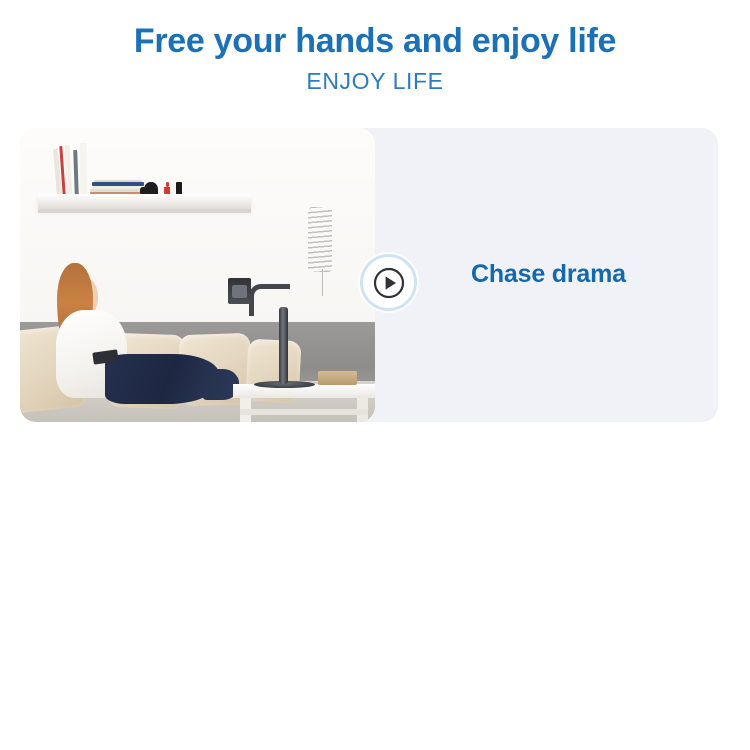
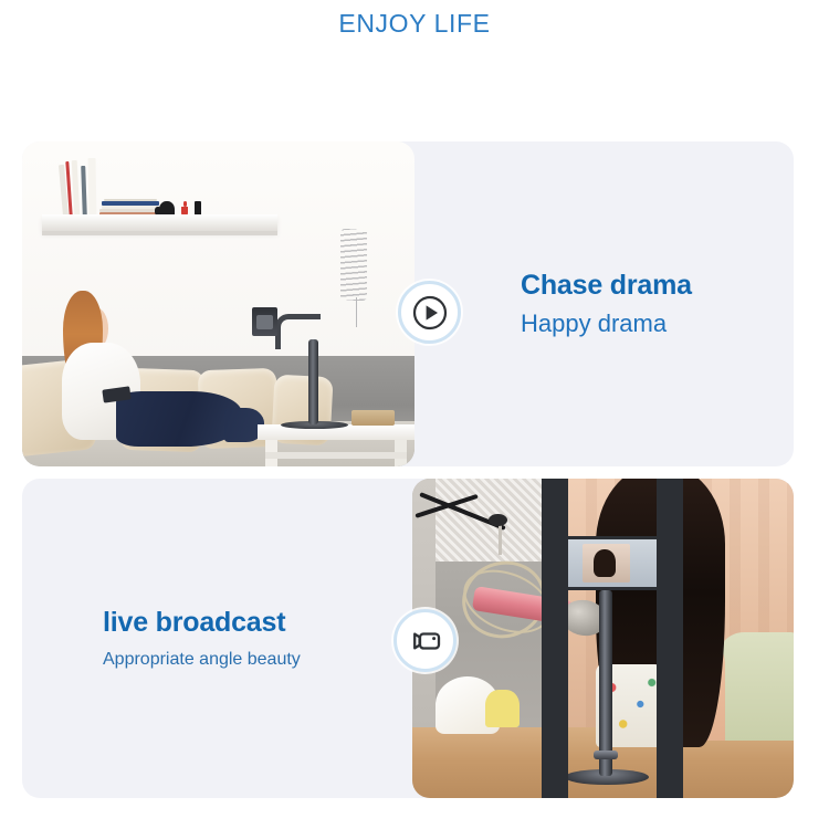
- Free your hands and enjoy life
  ENJOY LIFE
  Chase drama
+ Happy drama
+ live broadcast
+ Appropriate angle beauty
